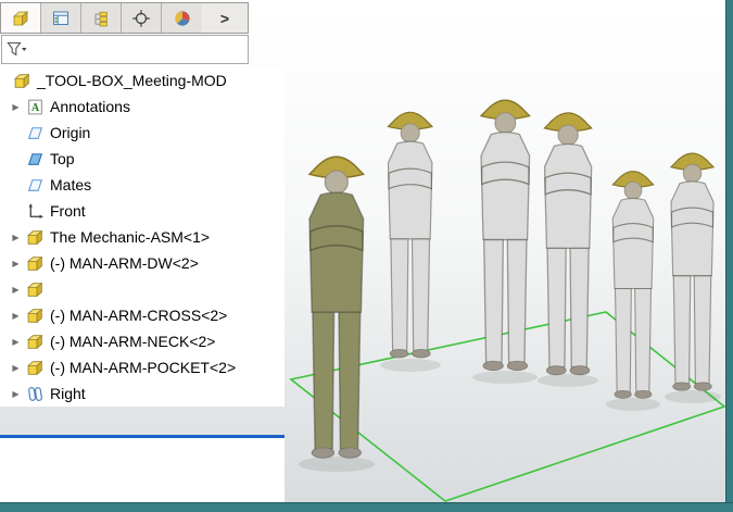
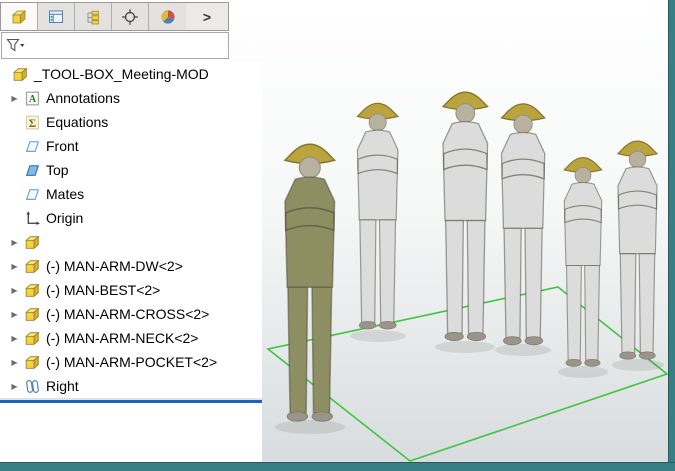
  >
  _TOOL-BOX_Meeting-MOD
  ▶
  A
  Annotations
+ Σ
+ Equations
- Origin
+ Front
  Top
  Mates
- Front
+ Origin
  ▶
- The Mechanic-ASM<1>
  ▶
  (-) MAN-ARM-DW<2>
  ▶
+ (-) MAN-BEST<2>
  ▶
  (-) MAN-ARM-CROSS<2>
  ▶
  (-) MAN-ARM-NECK<2>
  ▶
  (-) MAN-ARM-POCKET<2>
  ▶
  Right
